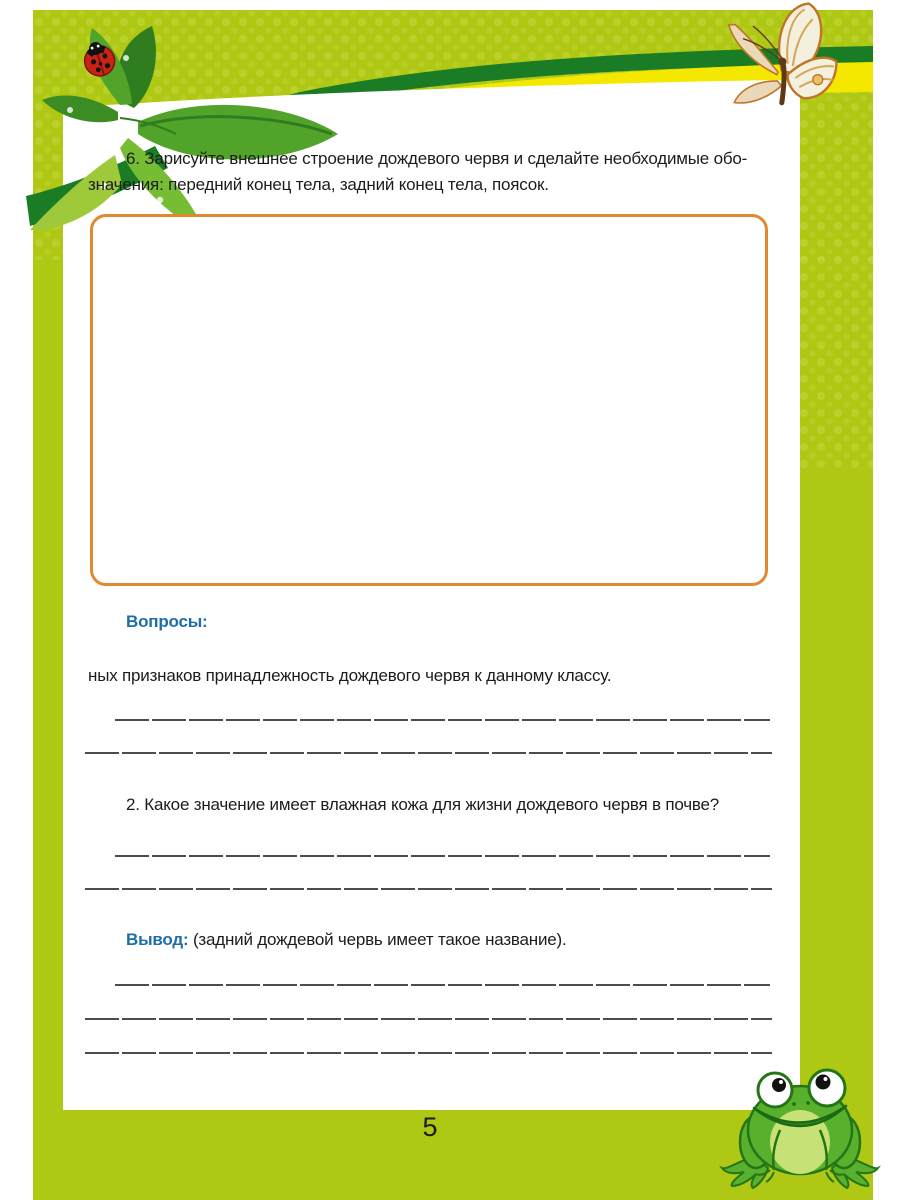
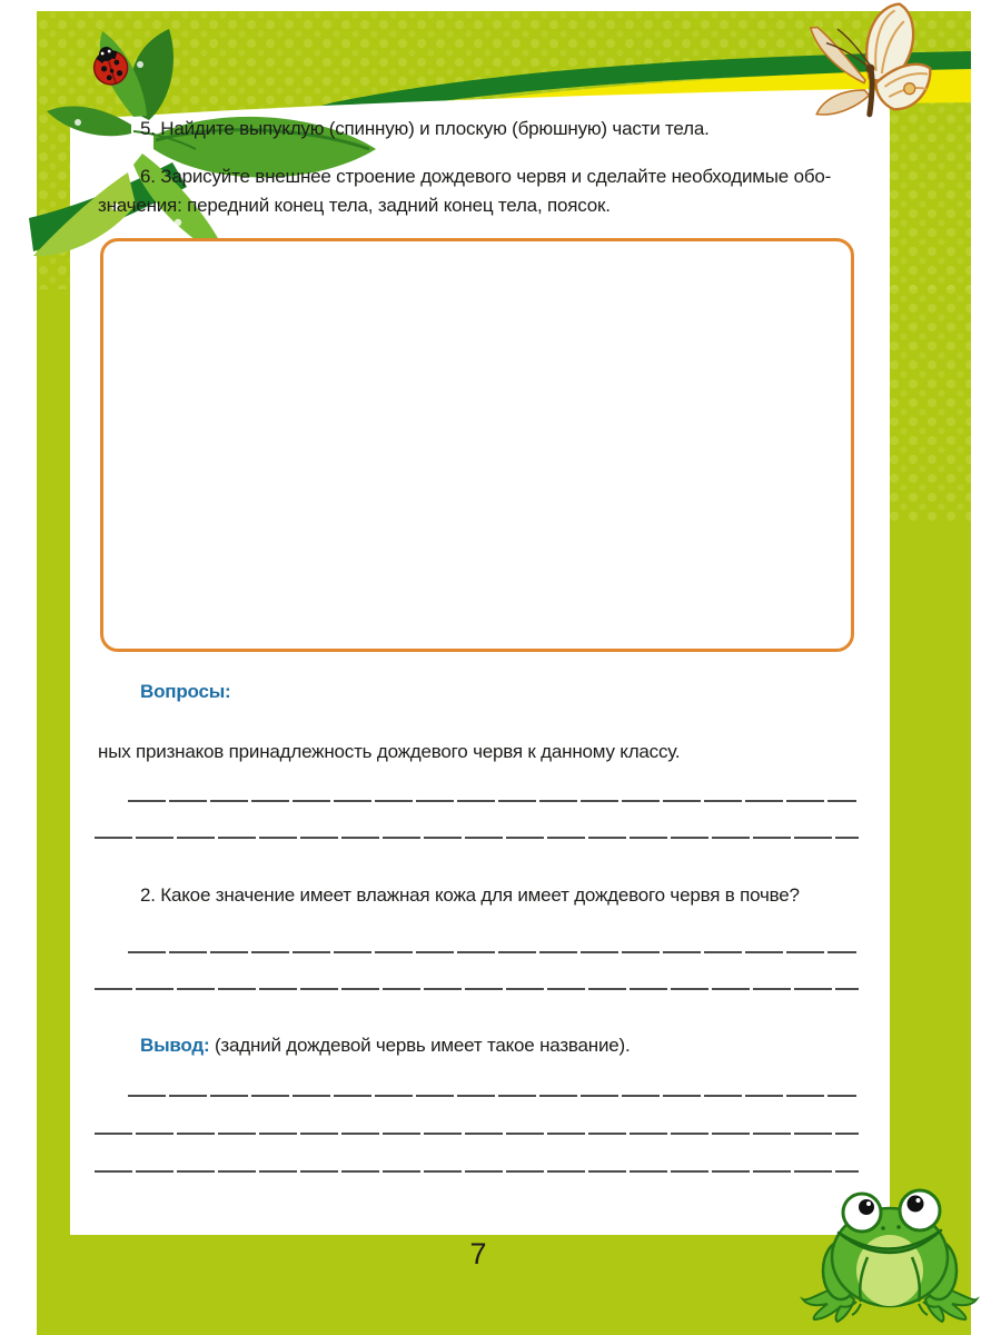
+ 5. Найдите выпуклую (спинную) и плоскую (брюшную) части тела.
  6. Зарисуйте внешнее строение дождевого червя и сделайте необходимые обо-
  значения: передний конец тела, задний конец тела, поясок.
  Вопросы:
  ных признаков принадлежность дождевого червя к данному классу.
- 2. Какое значение имеет влажная кожа для жизни дождевого червя в почве?
+ 2. Какое значение имеет влажная кожа для имеет дождевого червя в почве?
  Вывод: (задний дождевой червь имеет такое название).
- 5
+ 7
